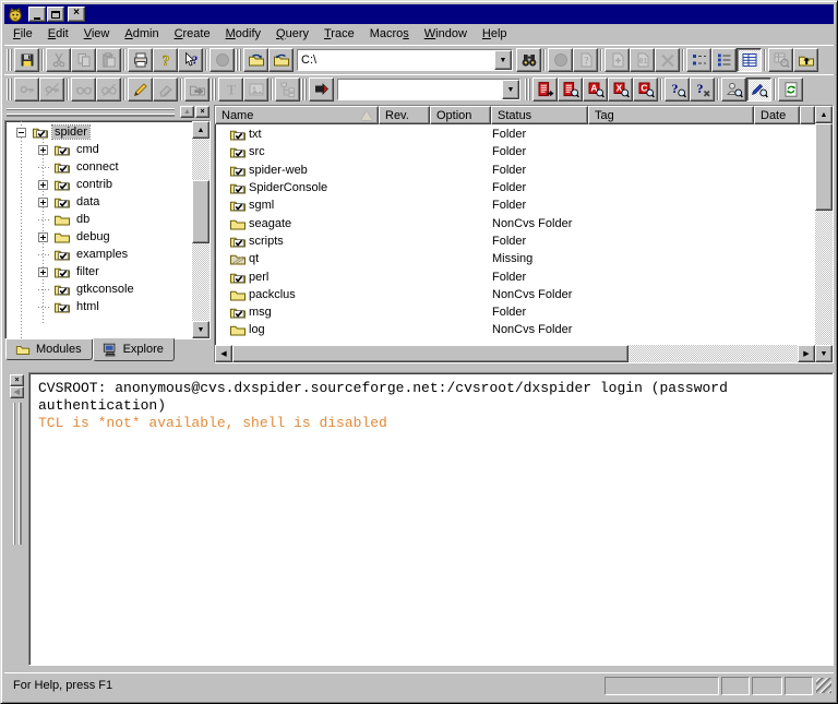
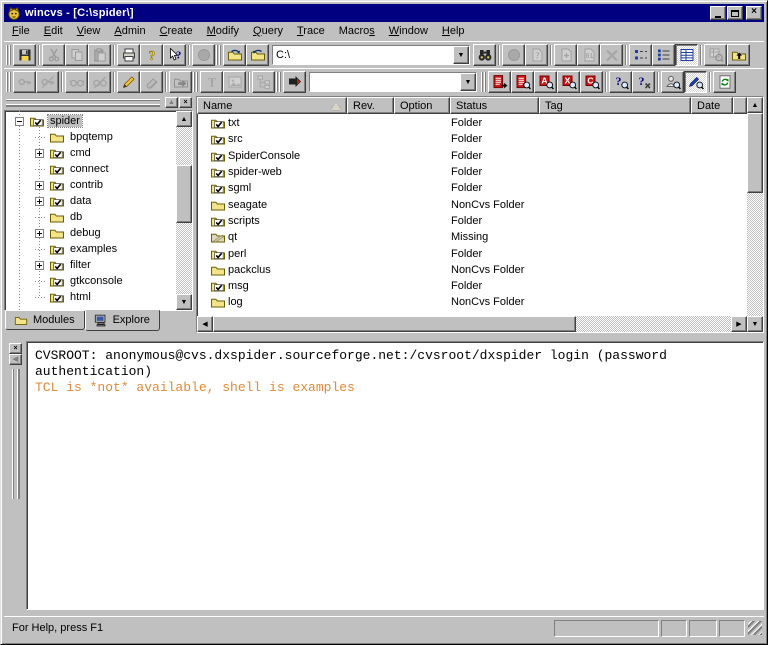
+ wincvs - [C:\spider\]
  ×
  File
  Edit
  View
  Admin
  Create
  Modify
  Query
  Trace
  Macros
  Window
  Help
  ?
  ?
  C:\
  ?
  01
  T
  A
  X
  C
  ?
  ?
  spider
+ bpqtemp
  cmd
  connect
  contrib
  data
  db
  debug
  examples
  filter
  gtkconsole
  html
  Modules
  Explore
  Name
  Rev.
  Option
  Status
  Tag
  Date
  txt
  Folder
  src
  Folder
- spider-web
+ SpiderConsole
  Folder
- SpiderConsole
+ spider-web
  Folder
  sgml
  Folder
  seagate
  NonCvs Folder
  scripts
  Folder
  qt
  Missing
  perl
  Folder
  packclus
  NonCvs Folder
  msg
  Folder
  log
  NonCvs Folder
  CVSROOT: anonymous@cvs.dxspider.sourceforge.net:/cvsroot/dxspider login (password authentication)
- TCL is *not* available, shell is disabled
+ TCL is *not* available, shell is examples
  For Help, press F1
